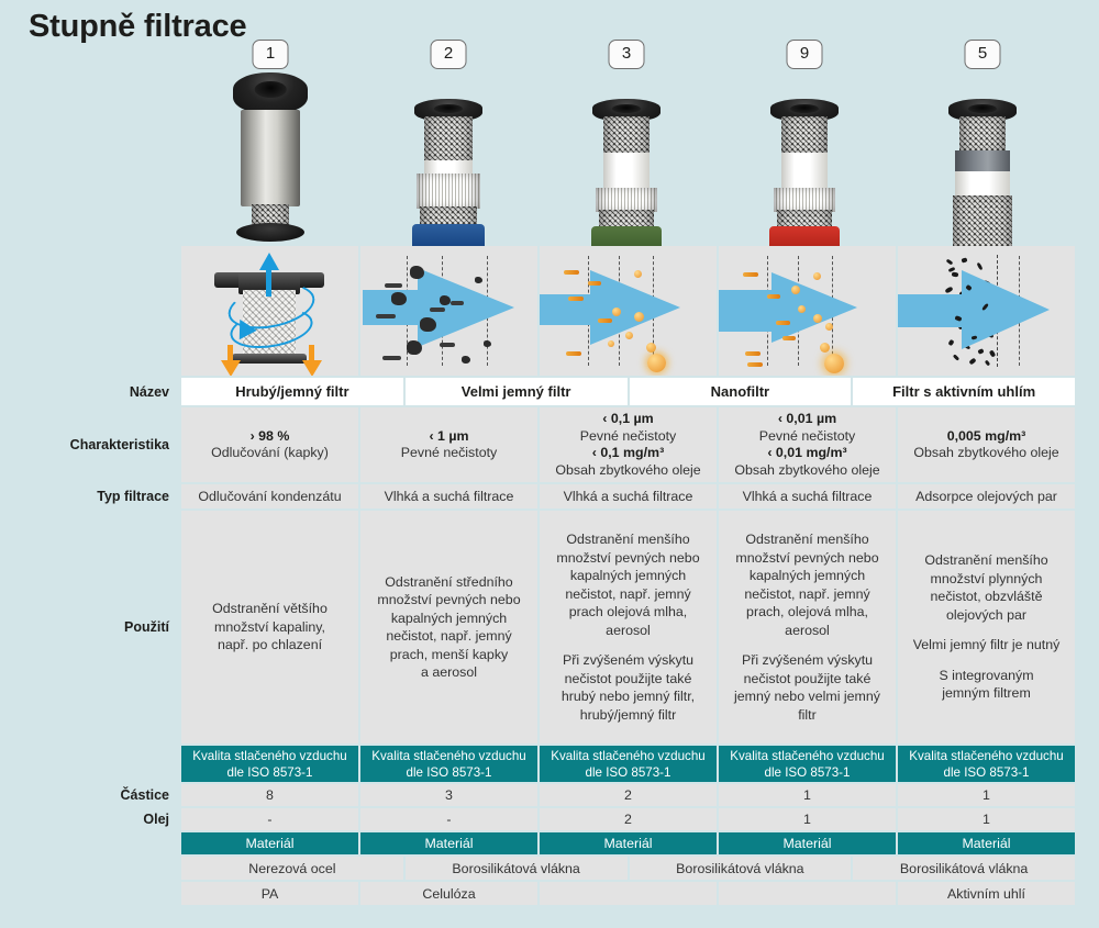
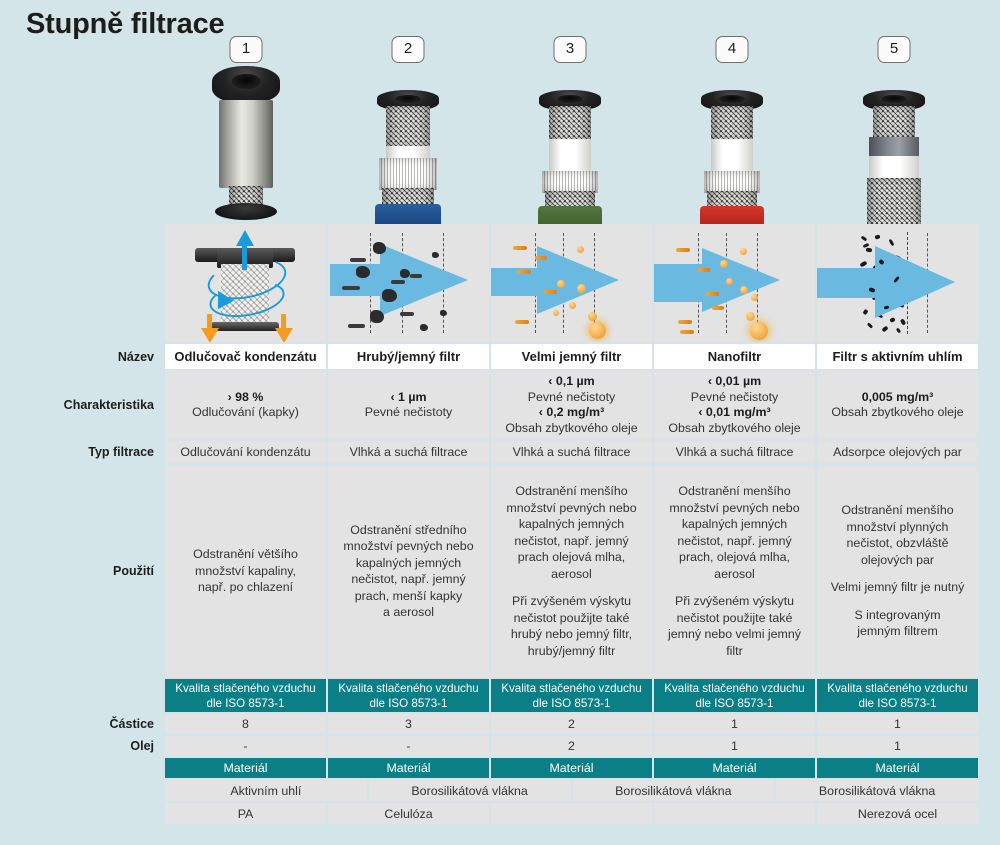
  Stupně filtrace
  1
  2
  3
- 9
+ 4
  5
  Název
+ Odlučovač kondenzátu
  Hrubý/jemný filtr
  Velmi jemný filtr
  Nanofiltr
  Filtr s aktivním uhlím
  Charakteristika
  › 98 %
  Odlučování (kapky)
  ‹ 1 µm
  Pevné nečistoty
  ‹ 0,1 µm
  Pevné nečistoty
- ‹ 0,1 mg/m³
+ ‹ 0,2 mg/m³
  Obsah zbytkového oleje
  ‹ 0,01 µm
  Pevné nečistoty
  ‹ 0,01 mg/m³
  Obsah zbytkového oleje
  0,005 mg/m³
  Obsah zbytkového oleje
  Typ filtrace
  Odlučování kondenzátu
  Vlhká a suchá filtrace
  Vlhká a suchá filtrace
  Vlhká a suchá filtrace
  Adsorpce olejových par
  Použití
  Odstranění většího
  množství kapaliny,
  např. po chlazení
  Odstranění středního
  množství pevných nebo
  kapalných jemných
  nečistot, např. jemný
  prach, menší kapky
  a aerosol
  Odstranění menšího
  množství pevných nebo
  kapalných jemných
  nečistot, např. jemný
  prach olejová mlha,
  aerosol
  Při zvýšeném výskytu
  nečistot použijte také
  hrubý nebo jemný filtr,
  hrubý/jemný filtr
  Odstranění menšího
  množství pevných nebo
  kapalných jemných
  nečistot, např. jemný
  prach, olejová mlha,
  aerosol
  Při zvýšeném výskytu
  nečistot použijte také
  jemný nebo velmi jemný
  filtr
  Odstranění menšího
  množství plynných
  nečistot, obzvláště
  olejových par
  Velmi jemný filtr je nutný
  S integrovaným
  jemným filtrem
  Kvalita stlačeného vzduchu dle ISO 8573-1
  Kvalita stlačeného vzduchu dle ISO 8573-1
  Kvalita stlačeného vzduchu dle ISO 8573-1
  Kvalita stlačeného vzduchu dle ISO 8573-1
  Kvalita stlačeného vzduchu dle ISO 8573-1
  Částice
  8
  3
  2
  1
  1
  Olej
  -
  -
  2
  1
  1
  Materiál
  Materiál
  Materiál
  Materiál
  Materiál
- Nerezová ocel
+ Aktivním uhlí
  Borosilikátová vlákna
  Borosilikátová vlákna
  Borosilikátová vlákna
  PA
  Celulóza
- Aktivním uhlí
+ Nerezová ocel
